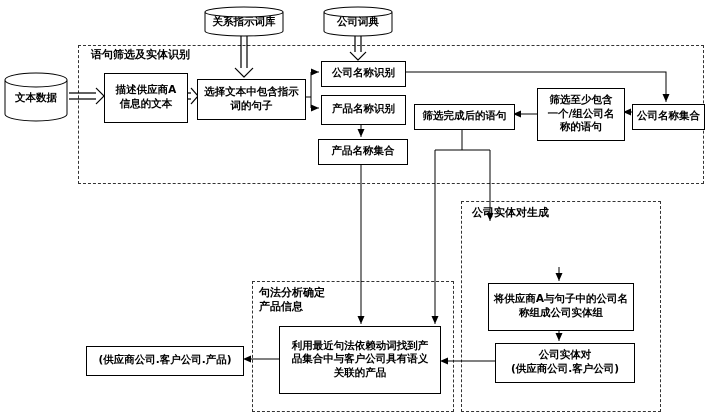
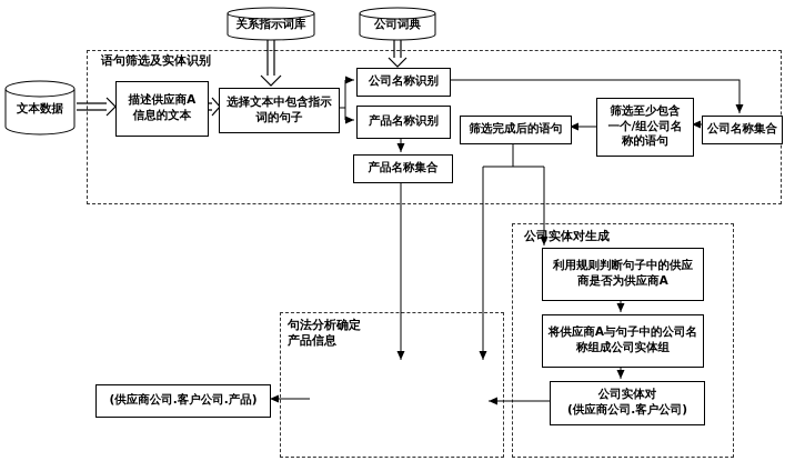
  语句筛选及实体识别
  公司实体对生成
  句法分析确定
  产品信息
  关系指示词库
  公司词典
  文本数据
  描述供应商A
  信息的文本
  选择文本中包含指示
  词的句子
  公司名称识别
  产品名称识别
  产品名称集合
  筛选完成后的语句
  筛选至少包含
  一个/组公司名
  称的语句
  公司名称集合
+ 利用规则判断句子中的供应
+ 商是否为供应商A
  将供应商A与句子中的公司名
  称组成公司实体组
  公司实体对
  (供应商公司.客户公司)
- 利用最近句法依赖动词找到产
- 品集合中与客户公司具有语义
- 关联的产品
  (供应商公司.客户公司.产品)
